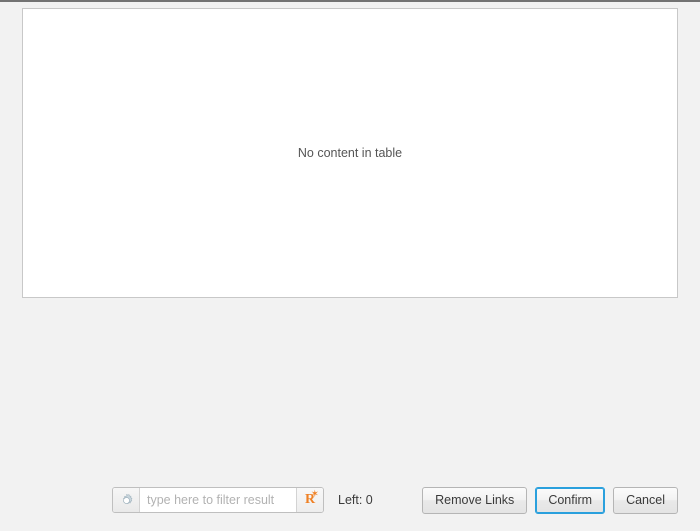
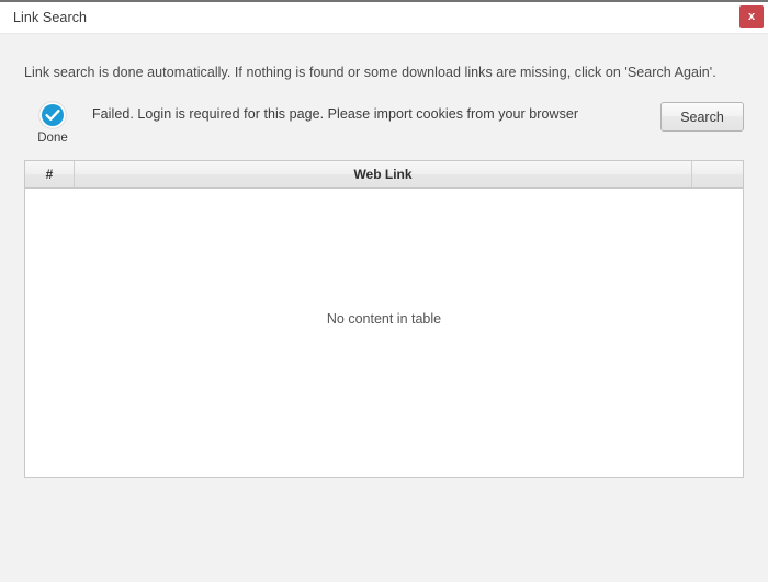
+ Link Search
+ x
+ Link search is done automatically. If nothing is found or some download links are missing, click on 'Search Again'.
+ Done
+ Failed. Login is required for this page. Please import cookies from your browser
+ Search
+ #
+ Web Link
  No content in table
- type here to filter result
- R
- ✶
- Left: 0
- Remove Links
- Confirm
- Cancel
